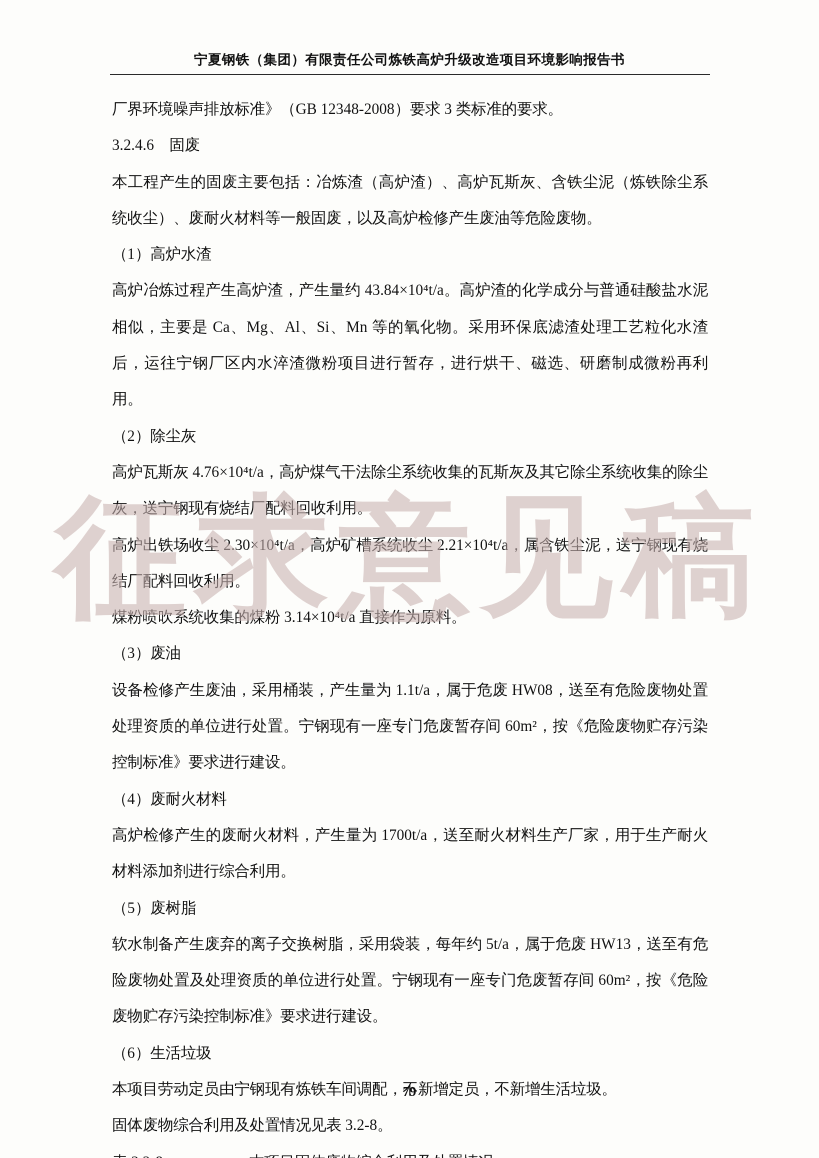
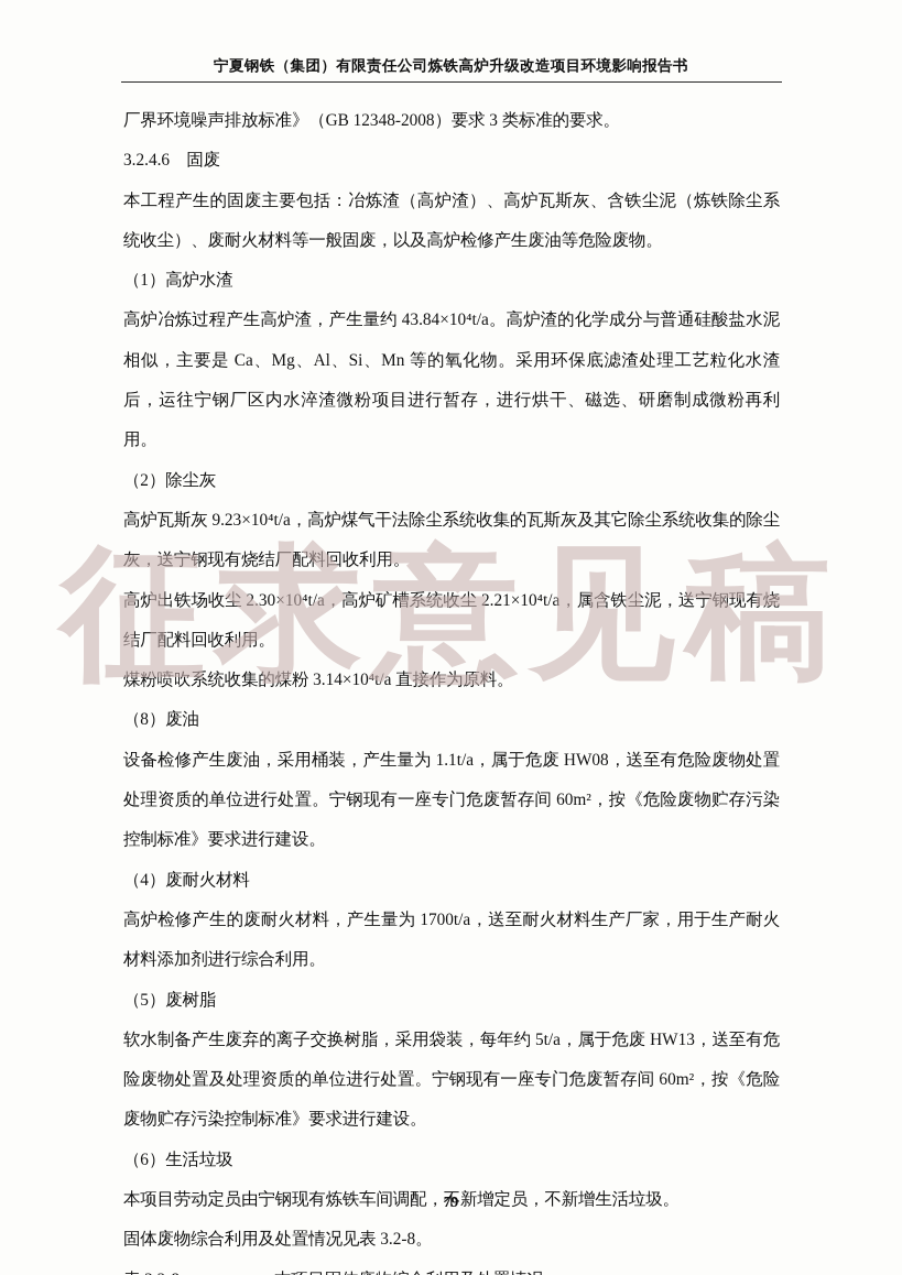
  宁夏钢铁（集团）有限责任公司炼铁高炉升级改造项目环境影响报告书
  厂界环境噪声排放标准》（GB 12348-2008）要求 3 类标准的要求。
  3.2.4.6 固废
  本工程产生的固废主要包括：冶炼渣（高炉渣）、高炉瓦斯灰、含铁尘泥（炼铁除尘系统收尘）、废耐火材料等一般固废，以及高炉检修产生废油等危险废物。
  （1）高炉水渣
  高炉冶炼过程产生高炉渣，产生量约 43.84×10⁴t/a。高炉渣的化学成分与普通硅酸盐水泥相似，主要是 Ca、Mg、Al、Si、Mn 等的氧化物。采用环保底滤渣处理工艺粒化水渣后，运往宁钢厂区内水淬渣微粉项目进行暂存，进行烘干、磁选、研磨制成微粉再利用。
  （2）除尘灰
- 高炉瓦斯灰 4.76×10⁴t/a，高炉煤气干法除尘系统收集的瓦斯灰及其它除尘系统收集的除尘灰，送宁钢现有烧结厂配料回收利用。
+ 高炉瓦斯灰 9.23×10⁴t/a，高炉煤气干法除尘系统收集的瓦斯灰及其它除尘系统收集的除尘灰，送宁钢现有烧结厂配料回收利用。
  高炉出铁场收尘 2.30×10⁴t/a，高炉矿槽系统收尘 2.21×10⁴t/a，属含铁尘泥，送宁钢现有烧结厂配料回收利用。
  煤粉喷吹系统收集的煤粉 3.14×10⁴t/a 直接作为原料。
- （3）废油
+ （8）废油
  设备检修产生废油，采用桶装，产生量为 1.1t/a，属于危废 HW08，送至有危险废物处置处理资质的单位进行处置。宁钢现有一座专门危废暂存间 60m²，按《危险废物贮存污染控制标准》要求进行建设。
  （4）废耐火材料
  高炉检修产生的废耐火材料，产生量为 1700t/a，送至耐火材料生产厂家，用于生产耐火材料添加剂进行综合利用。
  （5）废树脂
  软水制备产生废弃的离子交换树脂，采用袋装，每年约 5t/a，属于危废 HW13，送至有危险废物处置及处理资质的单位进行处置。宁钢现有一座专门危废暂存间 60m²，按《危险废物贮存污染控制标准》要求进行建设。
  （6）生活垃圾
  本项目劳动定员由宁钢现有炼铁车间调配，不新增定员，不新增生活垃圾。
  固体废物综合利用及处置情况见表 3.2-8。
  征求意见稿
  79
